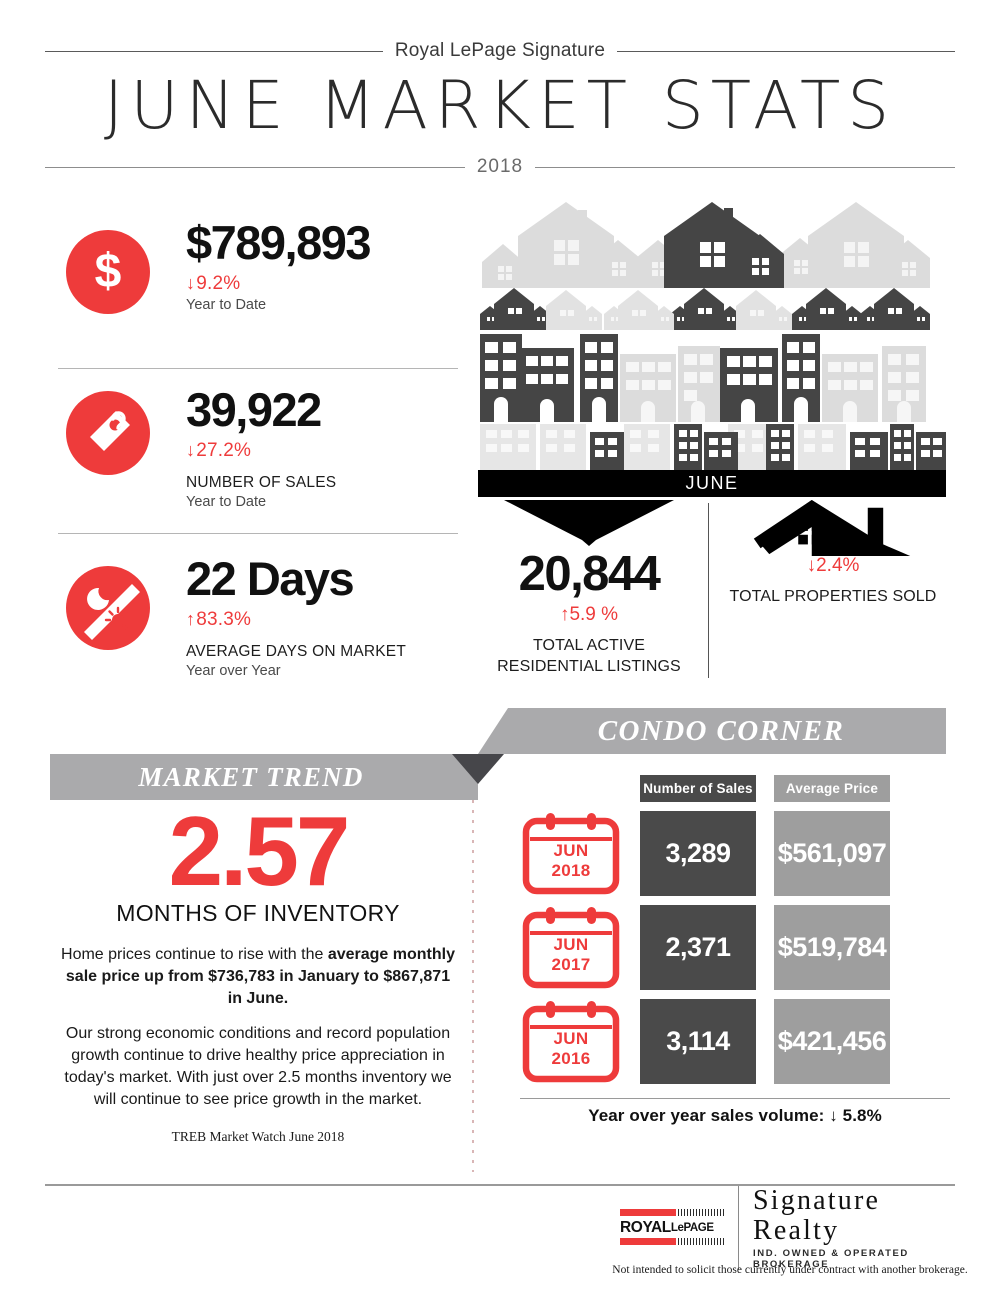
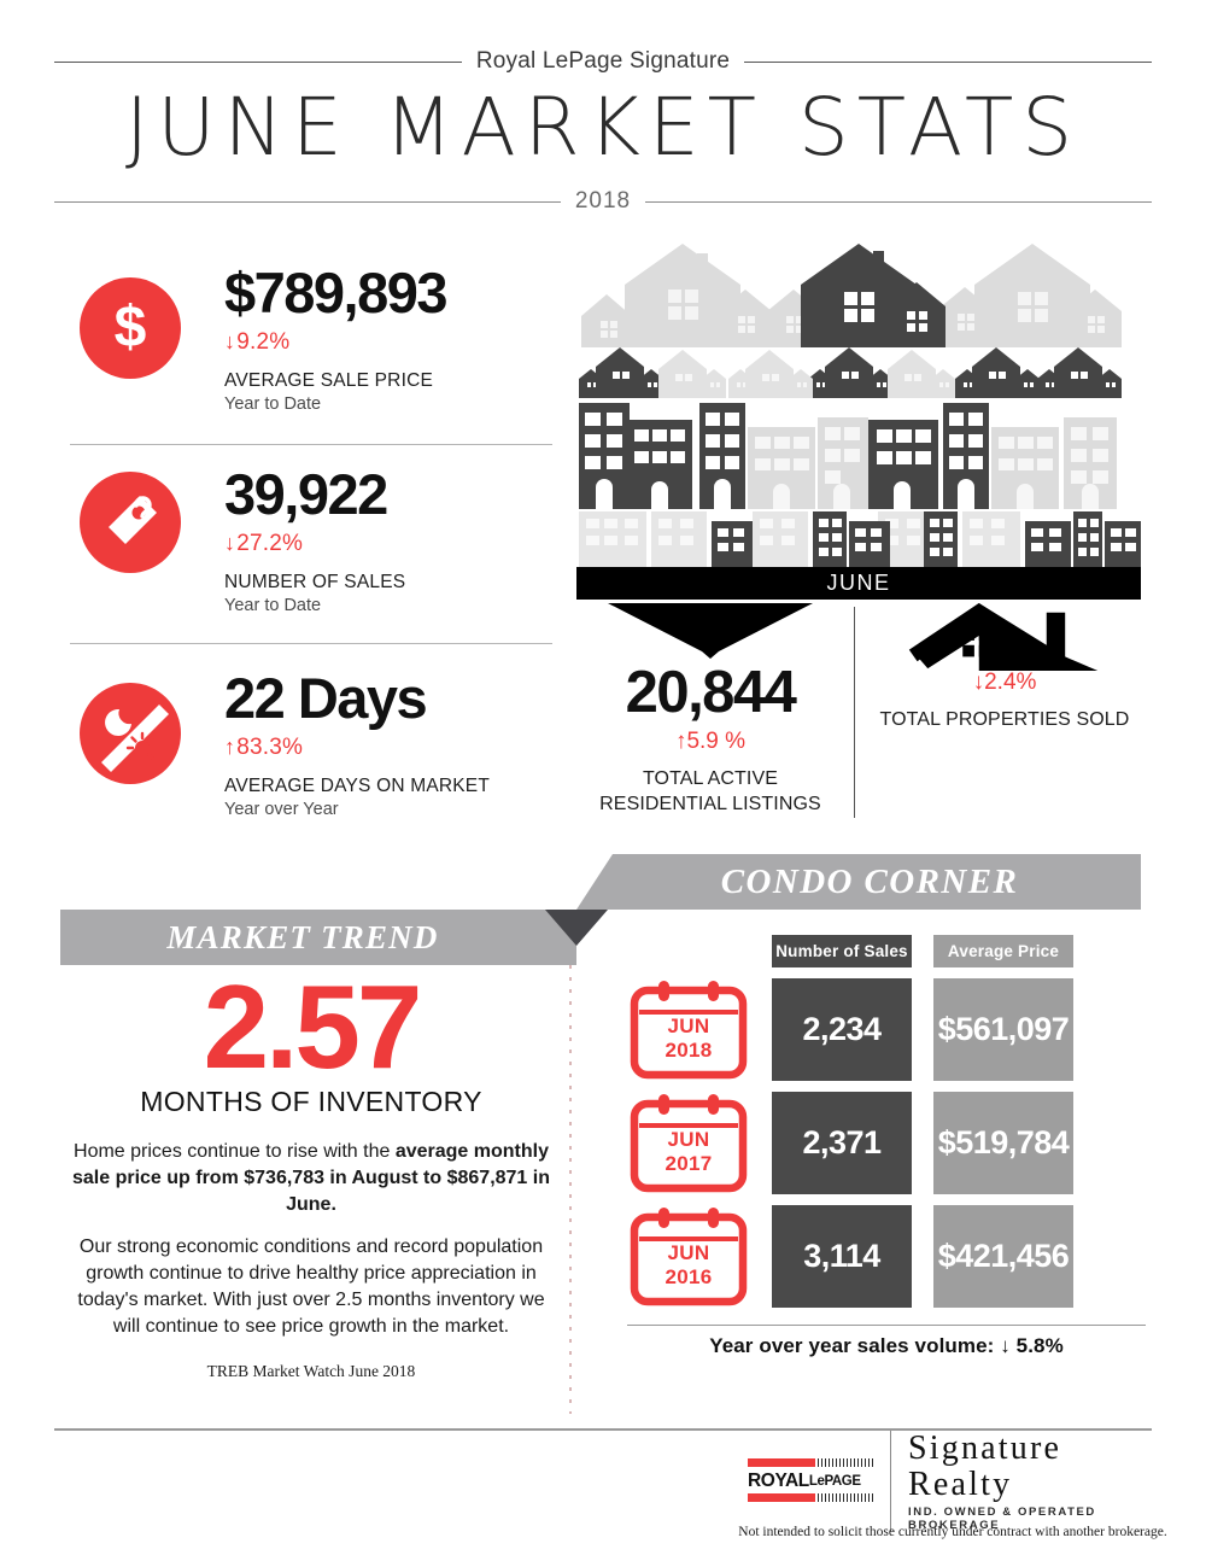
  Royal LePage Signature
  JUNE MARKET STATS
  2018
  $
  $789,893
  ↓9.2%
+ AVERAGE SALE PRICE
  Year to Date
  39,922
  ↓27.2%
  NUMBER OF SALES
  Year to Date
  22 Days
  ↑83.3%
  AVERAGE DAYS ON MARKET
  Year over Year
  JUNE
  20,844
  ↑5.9 %
  TOTAL ACTIVE
  RESIDENTIAL LISTINGS
  ↓2.4%
  TOTAL PROPERTIES SOLD
  CONDO CORNER
  MARKET TREND
  2.57
  MONTHS OF INVENTORY
- Home prices continue to rise with the average monthly sale price up from $736,783 in January to $867,871 in June.
+ Home prices continue to rise with the average monthly sale price up from $736,783 in August to $867,871 in June.
  Our strong economic conditions and record population growth continue to drive healthy price appreciation in today's market. With just over 2.5 months inventory we will continue to see price growth in the market.
  TREB Market Watch June 2018
  Number of Sales
  Average Price
  JUN
  2018
- 3,289
+ 2,234
  $561,097
  JUN
  2017
  2,371
  $519,784
  JUN
  2016
  3,114
  $421,456
  Year over year sales volume: ↓ 5.8%
  ROYAL
  LePAGE
  Signature Realty
  IND. OWNED & OPERATED BROKERAGE
  Not intended to solicit those currently under contract with another brokerage.
